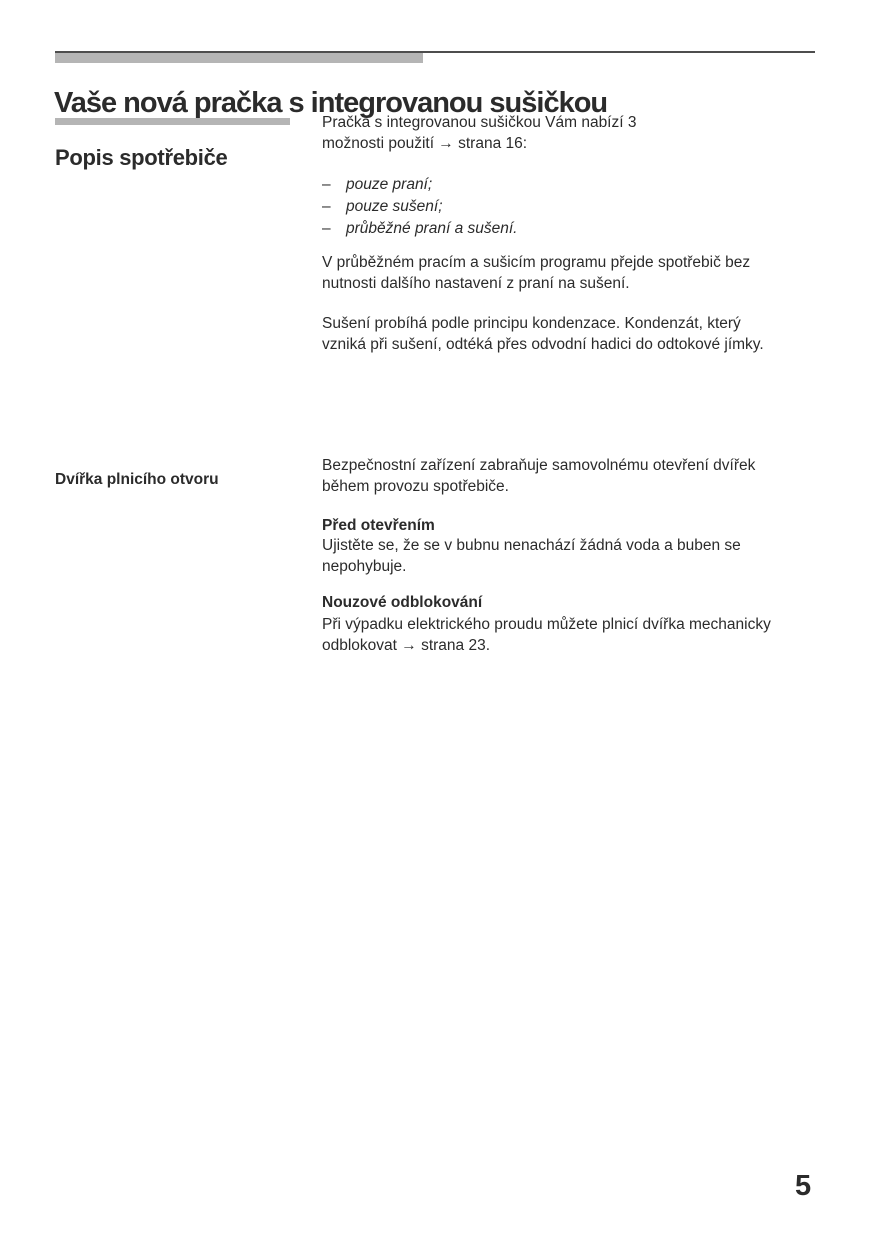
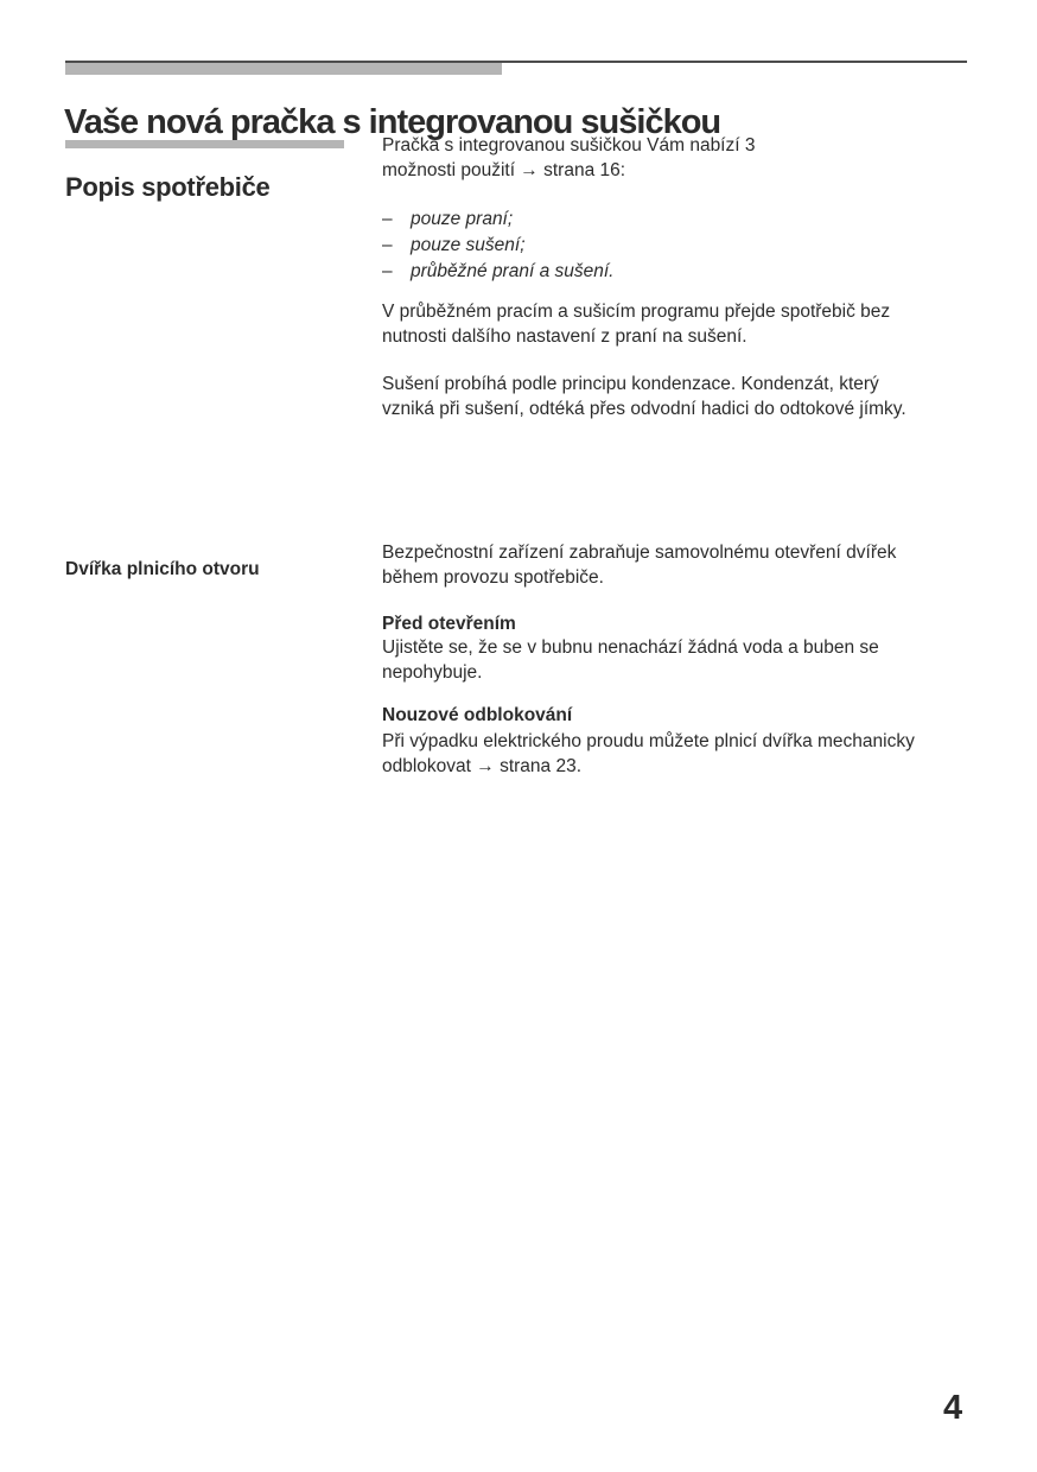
  Vaše nová pračka s integrovanou sušičkou
  Popis spotřebiče
  Dvířka plnicího otvoru
  Pračka s integrovanou sušičkou Vám nabízí 3
  možnosti použití → strana 16:
  –
  pouze praní;
  –
  pouze sušení;
  –
  průběžné praní a sušení.
  V průběžném pracím a sušicím programu přejde spotřebič bez
  nutnosti dalšího nastavení z praní na sušení.
  Sušení probíhá podle principu kondenzace. Kondenzát, který
  vzniká při sušení, odtéká přes odvodní hadici do odtokové jímky.
  Bezpečnostní zařízení zabraňuje samovolnému otevření dvířek
  během provozu spotřebiče.
  Před otevřením
  Ujistěte se, že se v bubnu nenachází žádná voda a buben se
  nepohybuje.
  Nouzové odblokování
  Při výpadku elektrického proudu můžete plnicí dvířka mechanicky
  odblokovat → strana 23.
- 5
+ 4
